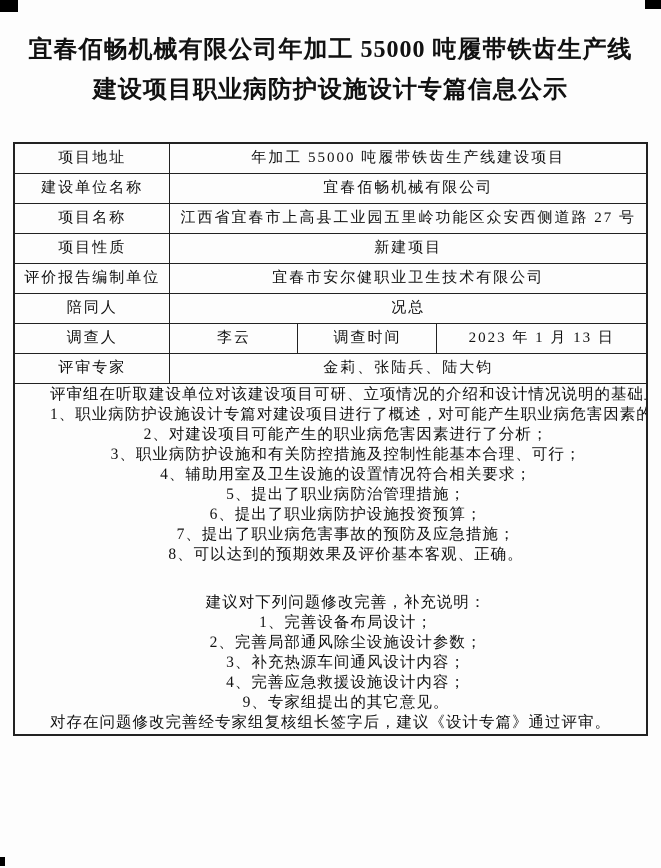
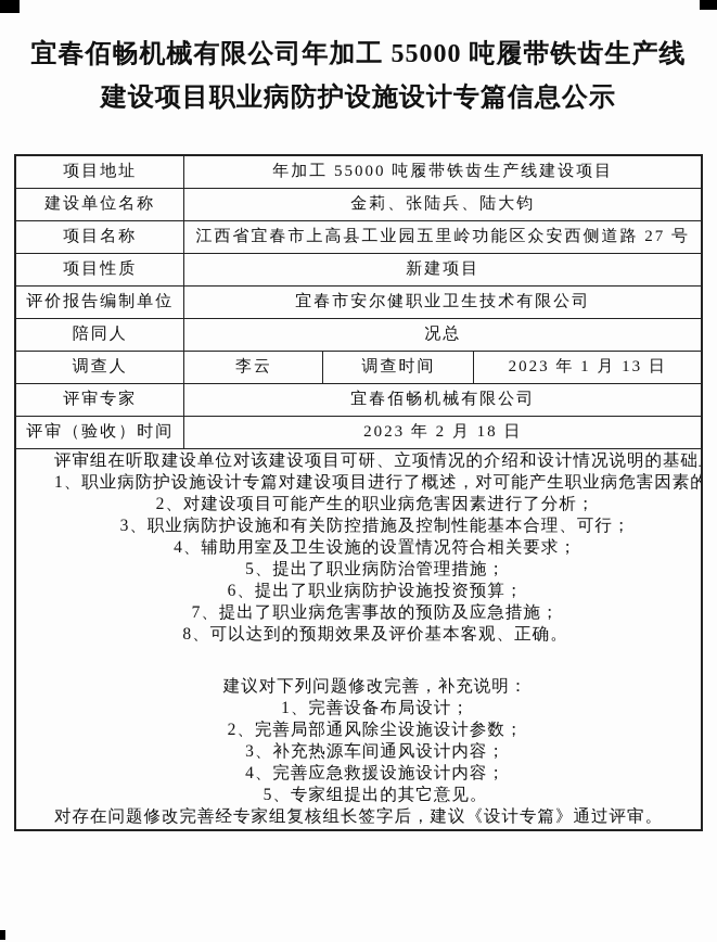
  宜春佰畅机械有限公司年加工 55000 吨履带铁齿生产线
  建设项目职业病防护设施设计专篇信息公示
  项目地址	年加工 55000 吨履带铁齿生产线建设项目
- 建设单位名称	宜春佰畅机械有限公司
+ 建设单位名称	金莉、张陆兵、陆大钧
  项目名称	江西省宜春市上高县工业园五里岭功能区众安西侧道路 27 号
  项目性质	新建项目
  评价报告编制单位	宜春市安尔健职业卫生技术有限公司
  陪同人	况总
  调查人	李云	调查时间	2023 年 1 月 13 日
- 评审专家	金莉、张陆兵、陆大钧
+ 评审专家	宜春佰畅机械有限公司
+ 评审（验收）时间	2023 年 2 月 18 日
- 评审组在听取建设单位对该建设项目可研、立项情况的介绍和设计情况说明的基础 1、职业病防护设施设计专篇对建设项目进行了概述，对可能产生职业病危害因素的 2、对建设项目可能产生的职业病危害因素进行了分析； 3、职业病防护设施和有关防控措施及控制性能基本合理、可行； 4、辅助用室及卫生设施的设置情况符合相关要求； 5、提出了职业病防治管理措施； 6、提出了职业病防护设施投资预算； 7、提出了职业病危害事故的预防及应急措施； 8、可以达到的预期效果及评价基本客观、正确。 建议对下列问题修改完善，补充说明： 1、完善设备布局设计； 2、完善局部通风除尘设施设计参数； 3、补充热源车间通风设计内容； 4、完善应急救援设施设计内容； 9、专家组提出的其它意见。 对存在问题修改完善经专家组复核组长签字后，建议《设计专篇》通过评审。
+ 评审组在听取建设单位对该建设项目可研、立项情况的介绍和设计情况说明的基础 1、职业病防护设施设计专篇对建设项目进行了概述，对可能产生职业病危害因素的 2、对建设项目可能产生的职业病危害因素进行了分析； 3、职业病防护设施和有关防控措施及控制性能基本合理、可行； 4、辅助用室及卫生设施的设置情况符合相关要求； 5、提出了职业病防治管理措施； 6、提出了职业病防护设施投资预算； 7、提出了职业病危害事故的预防及应急措施； 8、可以达到的预期效果及评价基本客观、正确。 建议对下列问题修改完善，补充说明： 1、完善设备布局设计； 2、完善局部通风除尘设施设计参数； 3、补充热源车间通风设计内容； 4、完善应急救援设施设计内容； 5、专家组提出的其它意见。 对存在问题修改完善经专家组复核组长签字后，建议《设计专篇》通过评审。
